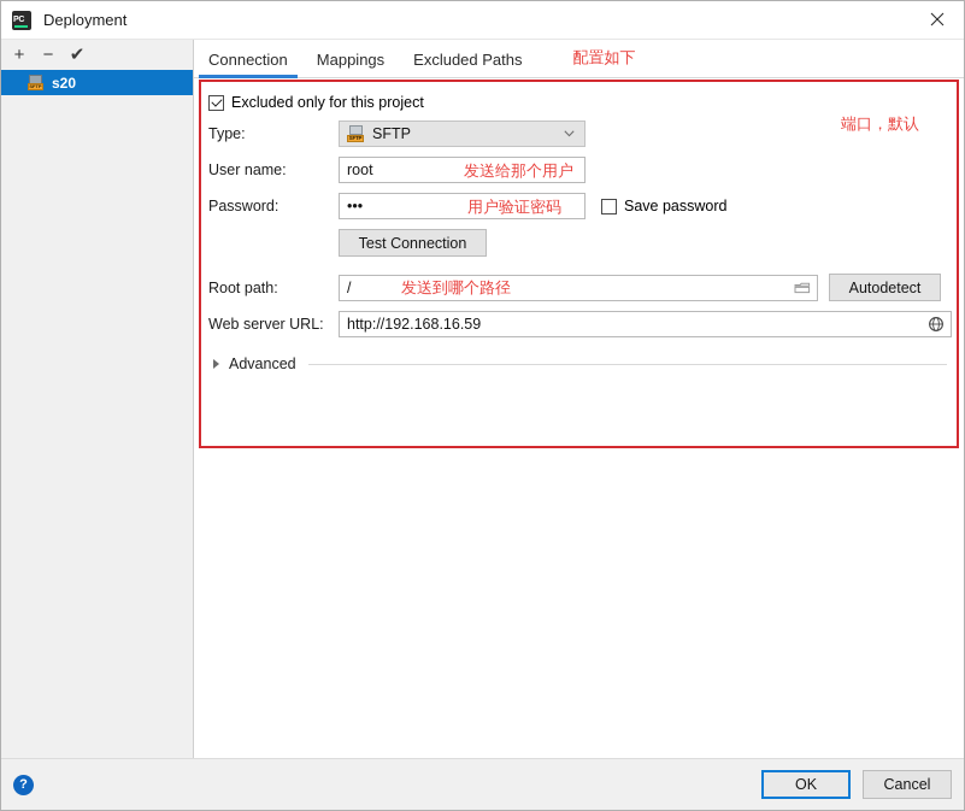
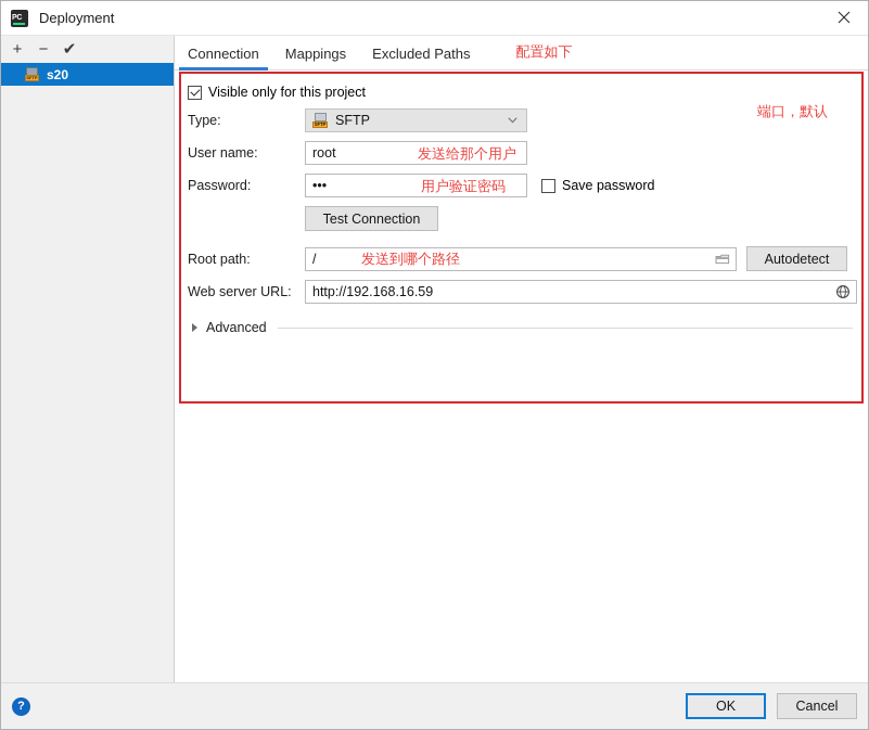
  Deployment
  +
  −
  ✔
  s20
  Connection
  Mappings
  Excluded Paths
  配置如下
- Excluded only for this project
+ Visible only for this project
  Type:
  SFTP
  端口，默认
  User name:
  root
  发送给那个用户
  Password:
  •••
  Save password
  用户验证密码
  Test Connection
  Root path:
  /
  Autodetect
  发送到哪个路径
  Web server URL:
  http://192.168.16.59
  Advanced
  ?
  OK
  Cancel
